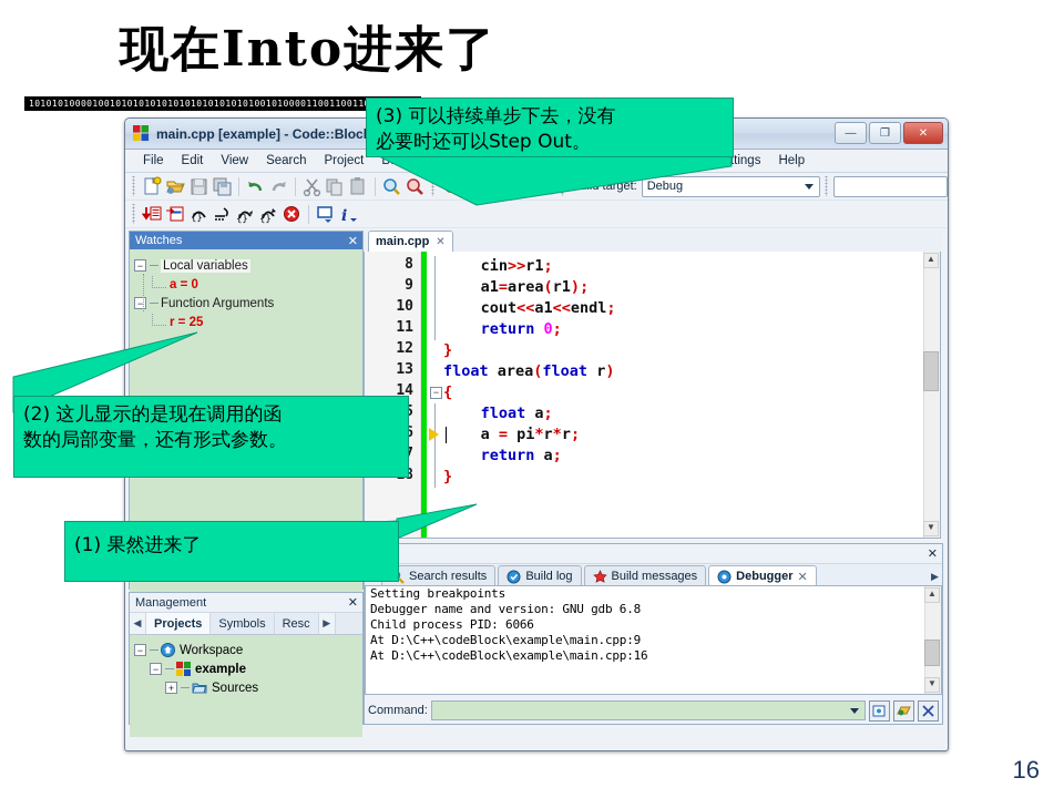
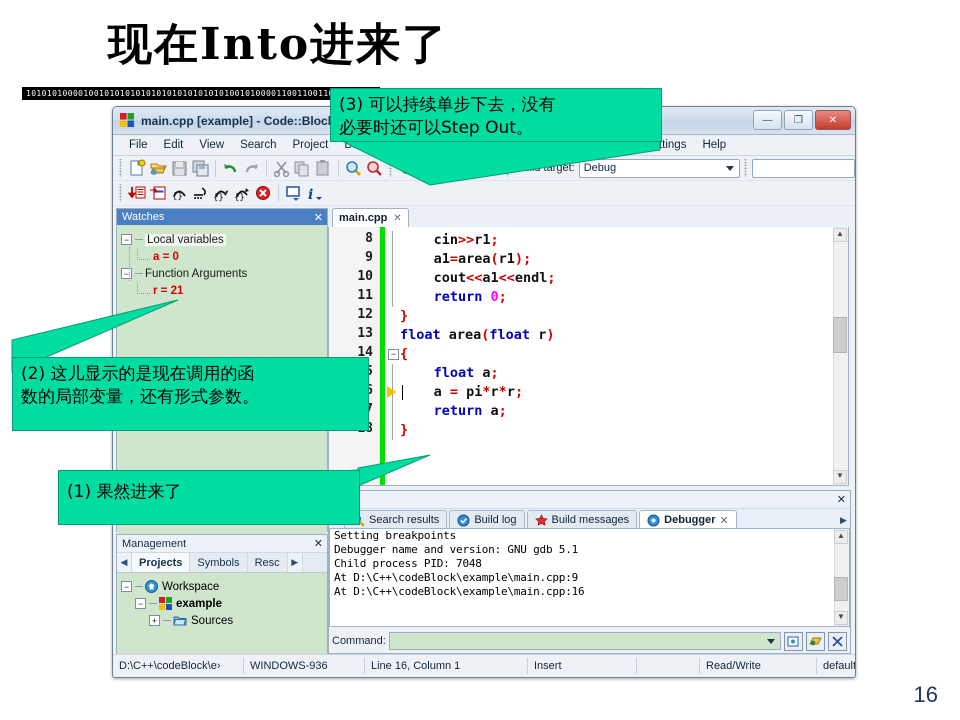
  现在Into进来了
  main.cpp [example] - Code::Bloc
  —
  ❐
  ✕
  File
  Edit
  View
  Search
  Project
  ttings
  Help
  Debug
  {}
  {}
  {}
  i
  Watches
  ✕
  −
  Local variables
  a = 0
  −
  Function Arguments
- r = 25
+ r = 21
  Management
  ✕
  ◀
  Projects
  Symbols
  Resc
  ▶
  −
  Workspace
  −
  example
  +
  Sources
  main.cpp
  ✕
  8
  9
  10
  11
  12
  13
  14
  −
  cin>>r1;
  a1=area(r1);
  cout<<a1<<endl;
  return 0;
  }
  float area(float r)
  {
  float a;
  a = pi*r*r;
  return a;
  }
  ▲
  ▼
  ✕
  Search results
  Build log
  Build messages
  Debugger
  ✕
  ▶
  Setting breakpoints
- Debugger name and version: GNU gdb 6.8
+ Debugger name and version: GNU gdb 5.1
- Child process PID: 6066
+ Child process PID: 7048
  At D:\C++\codeBlock\example\main.cpp:9
  At D:\C++\codeBlock\example\main.cpp:16
  ▲
  ▼
  Command:
+ D:\C++\codeBlock\e›
+ WINDOWS-936
+ Line 16, Column 1
+ Insert
+ Read/Write
+ default
  (3) 可以持续单步下去，没有
  必要时还可以Step Out。
  (2) 这儿显示的是现在调用的函
  数的局部变量，还有形式参数。
  (1) 果然进来了
  16
